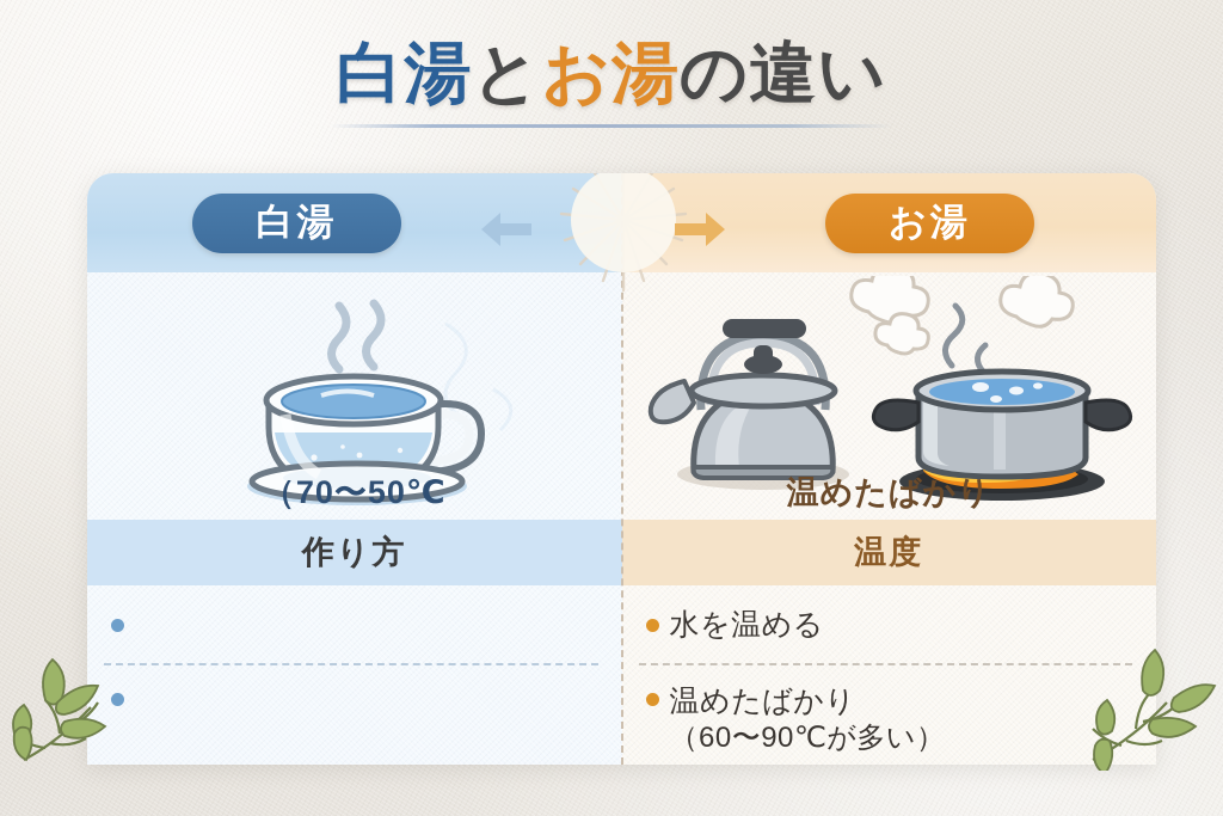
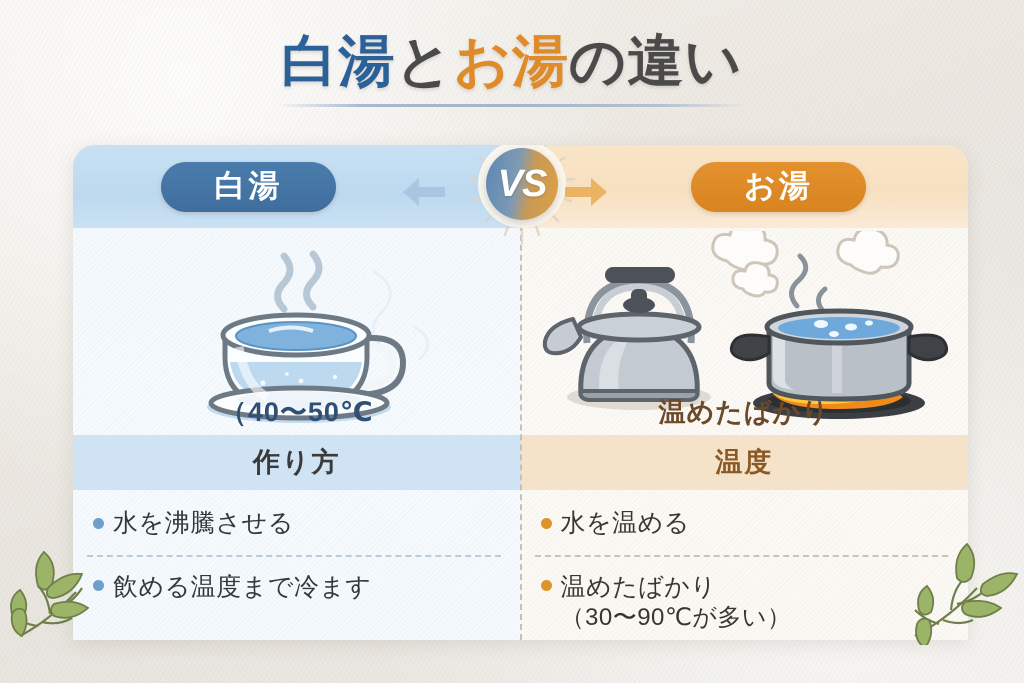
  白湯とお湯の違い
- （70〜50℃
+ （40〜50℃
  温めたばかり
  作り方
  温度
+ 水を沸騰させる
+ 飲める温度まで冷ます
  水を温める
  温めたばかり
- （60〜90℃が多い）
+ （30〜90℃が多い）
  白湯
  お湯
+ VS
